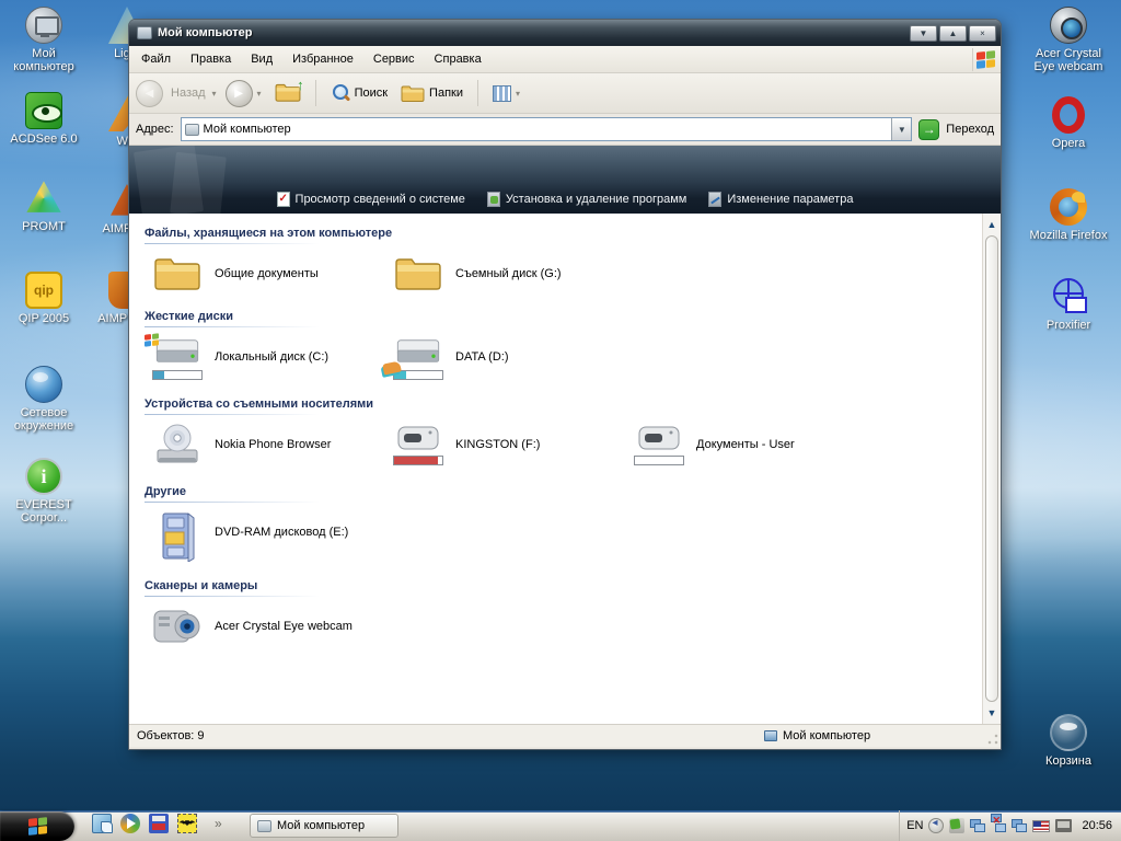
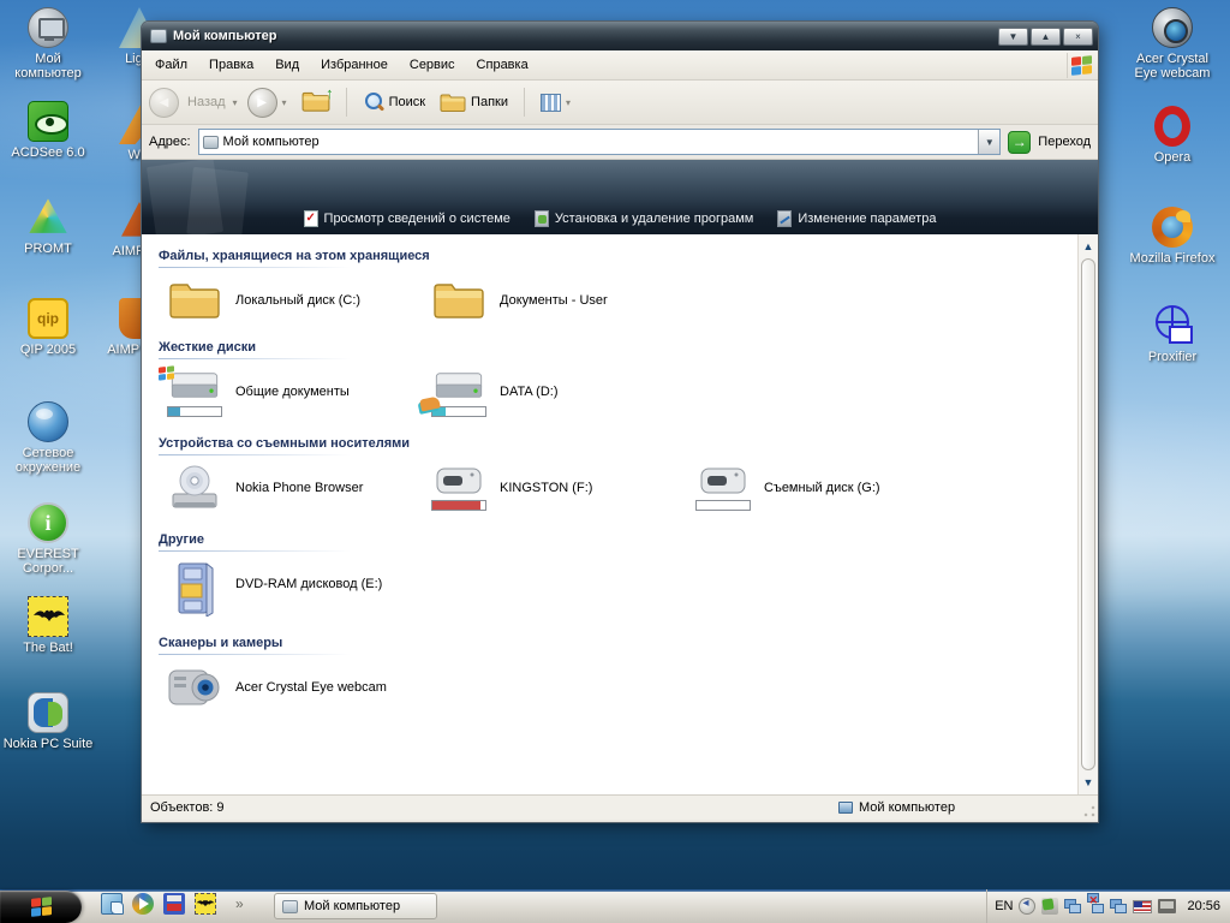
  Мой компьютер
  ACDSee 6.0
  PROMT
  QIP 2005
  Сетевое окружение
  EVEREST Corpor...
+ The Bat!
+ Nokia PC Suite
  Acer Crystal Eye webcam
  Opera
  Mozilla Firefox
  Proxifier
- Корзина
  Мой компьютер
  ▼
  ▲
  ×
  Файл
  Правка
  Вид
  Избранное
  Сервис
  Справка
  ◀
  Назад
  ▾
  ▶
  ▾
  ↑
  Поиск
  Папки
  ▾
  Адрес:
  Мой компьютер
  ▼
  →
  Переход
  Просмотр сведений о системе
  Установка и удаление программ
  Изменение параметра
- Файлы, хранящиеся на этом компьютере
+ Файлы, хранящиеся на этом хранящиеся
- Общие документы
+ Локальный диск (C:)
- Съемный диск (G:)
+ Документы - User
  Жесткие диски
- Локальный диск (C:)
+ Общие документы
  DATA (D:)
  Устройства со съемными носителями
  Nokia Phone Browser
  KINGSTON (F:)
- Документы - User
+ Съемный диск (G:)
  Другие
  DVD-RAM дисковод (E:)
  Сканеры и камеры
  Acer Crystal Eye webcam
  ▲
  ▼
  Объектов: 9
  Мой компьютер
  »
  Мой компьютер
  EN
  20:56
